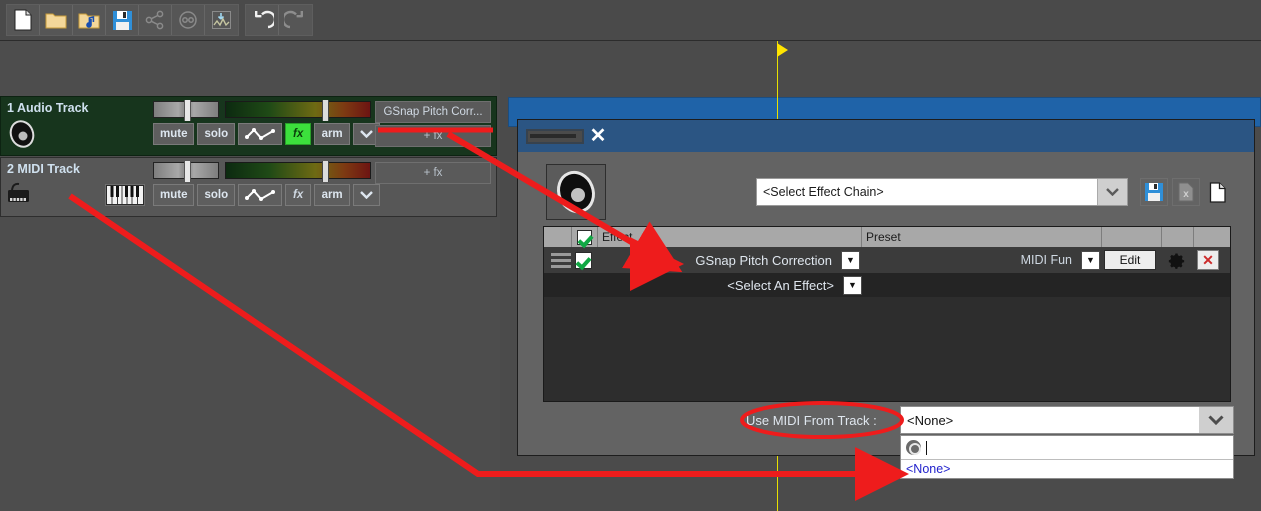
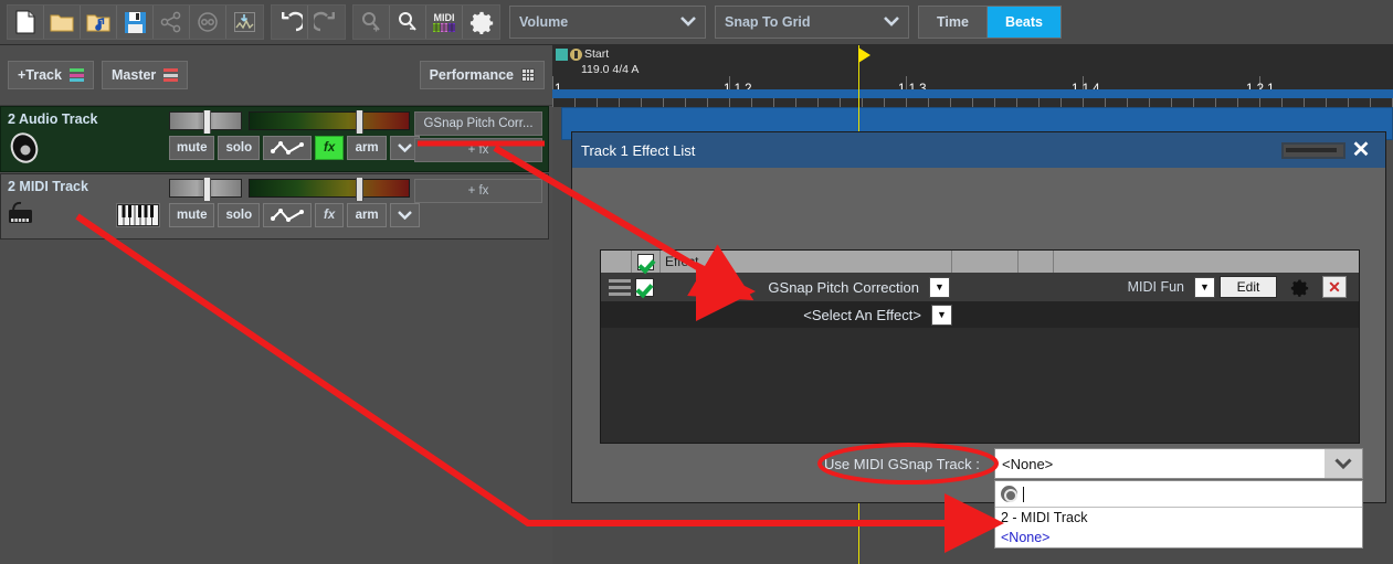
+ MIDI
+ Volume
+ Snap To Grid
+ Time
+ Beats
+ +Track
+ Master
+ Performance
- 1 Audio Track
+ 2 Audio Track
  mute
  solo
  fx
  arm
  GSnap Pitch Corr...
  + fx
  2 MIDI Track
  mute
  solo
  fx
  arm
  + fx
+ Start
+ 119.0 4/4 A
+ Track 1 Effect List
  ✕
- <Select Effect Chain>
- x
- Preset
  GSnap Pitch Correction
  ▼
  MIDI Fun
  ▼
  Edit
  ✕
  <Select An Effect>
  ▼
- Use MIDI From Track :
+ Use MIDI GSnap Track :
  <None>
+ 2 - MIDI Track
  <None>
